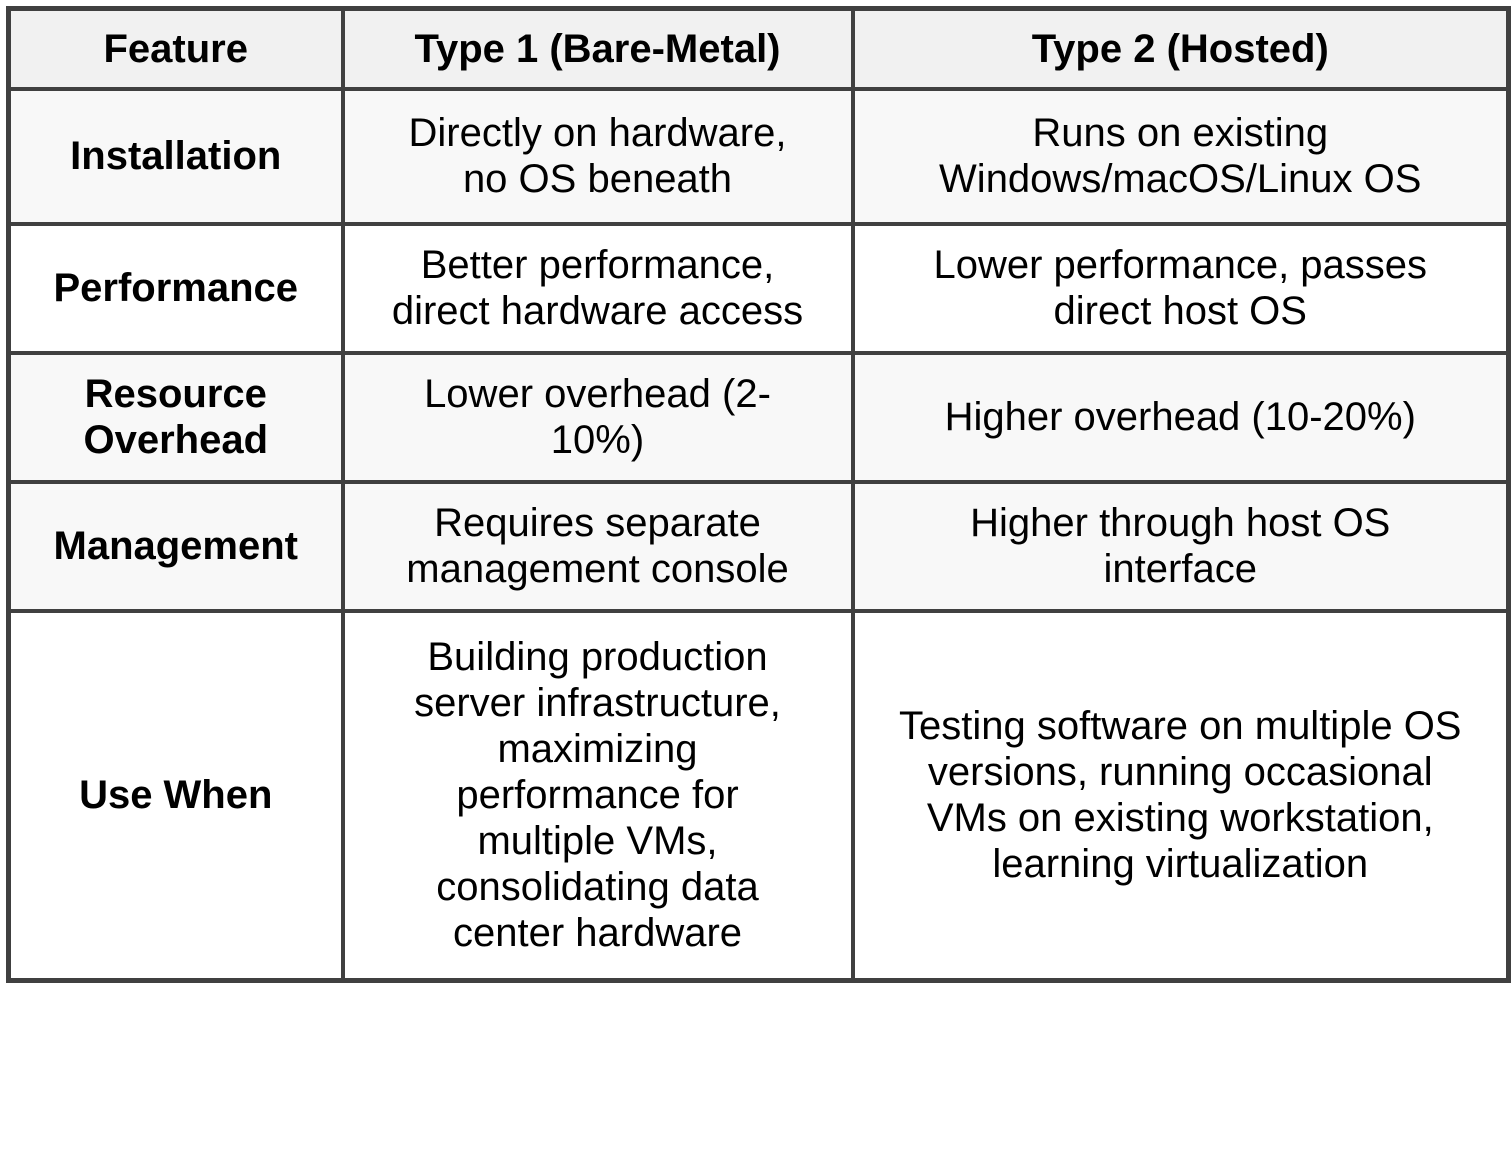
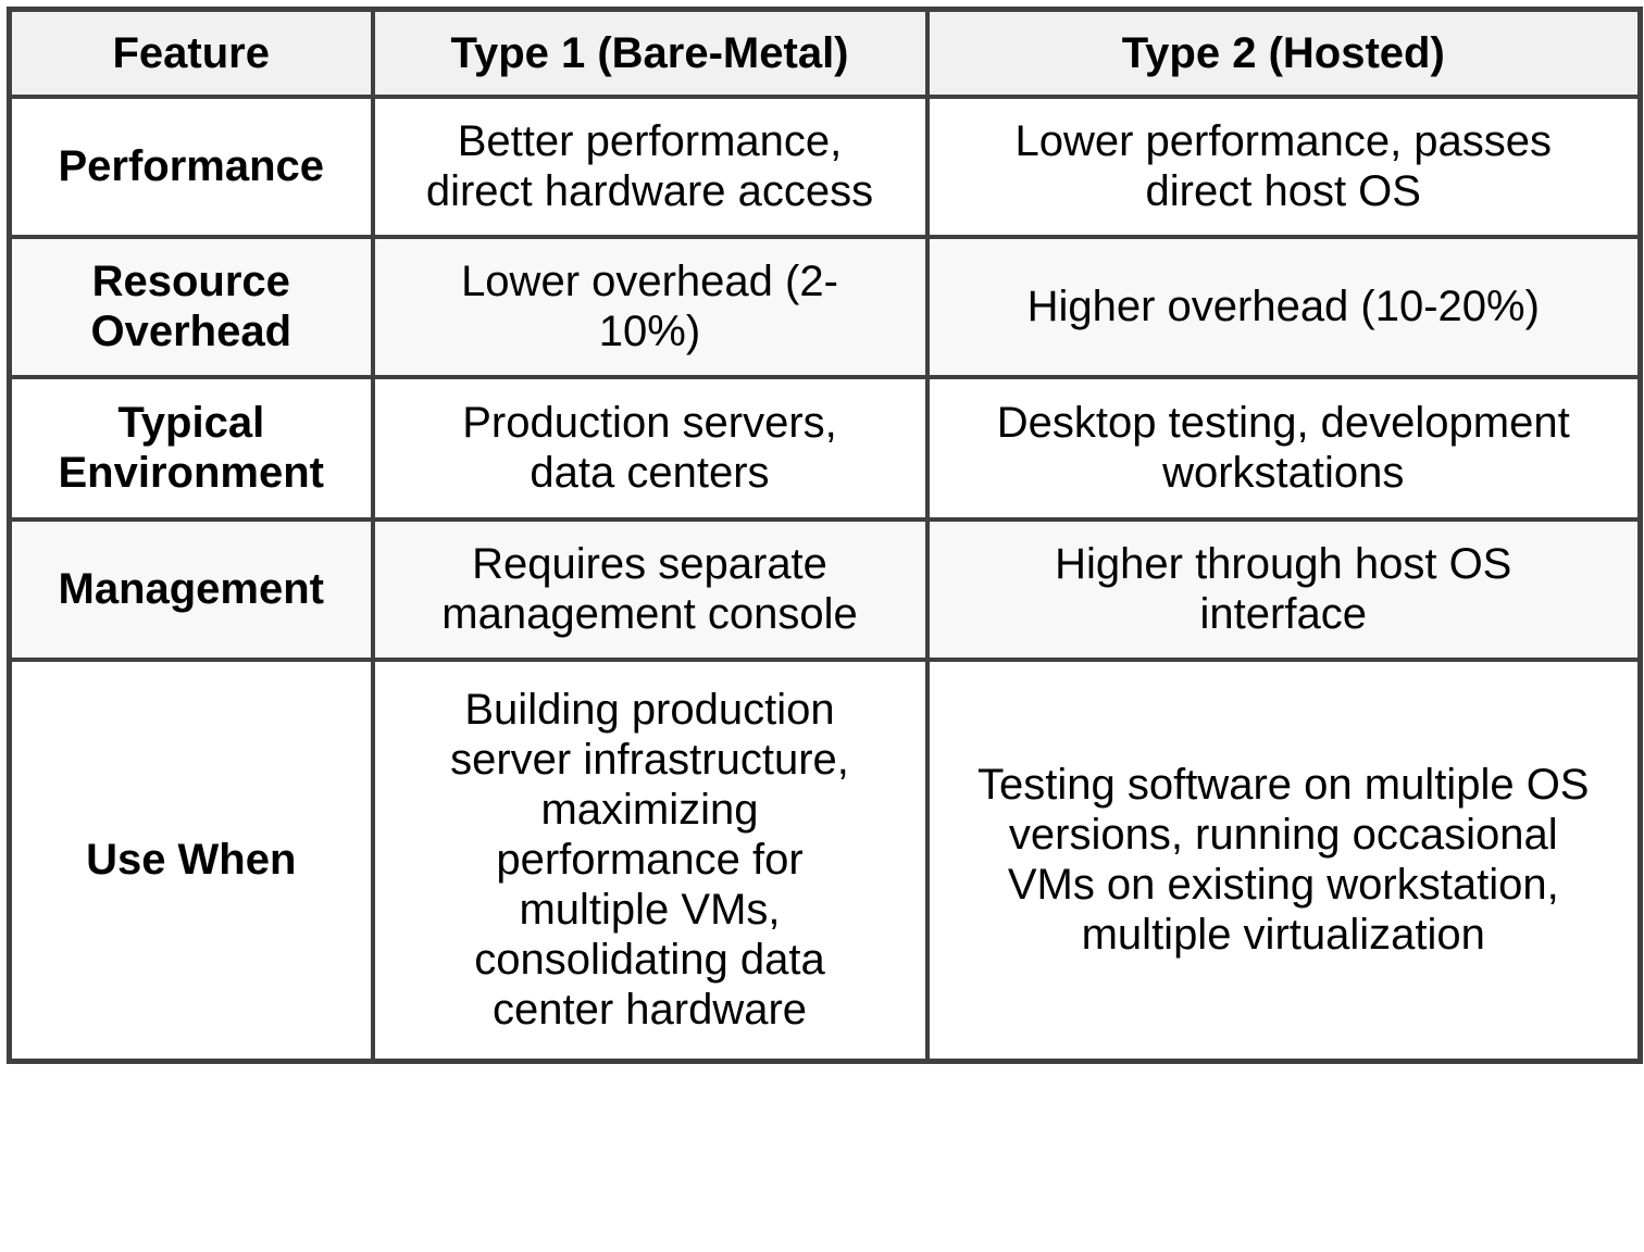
  Feature	Type 1 (Bare-Metal)	Type 2 (Hosted)
- Installation	Directly on hardware, no OS beneath	Runs on existing Windows/⁠macOS/⁠Linux OS
  Performance	Better performance, direct hardware access	Lower performance, passes direct host OS
  Resource Overhead	Lower overhead (2-10%)	Higher overhead (10-20%)
+ Typical Environment	Production servers, data centers	Desktop testing, development workstations
  Management	Requires separate management console	Higher through host OS interface
- Use When	Building production server infrastructure, maximizing performance for multiple VMs, consolidating data center hardware	Testing software on multiple OS versions, running occasional VMs on existing workstation, learning virtualization
+ Use When	Building production server infrastructure, maximizing performance for multiple VMs, consolidating data center hardware	Testing software on multiple OS versions, running occasional VMs on existing workstation, multiple virtualization
